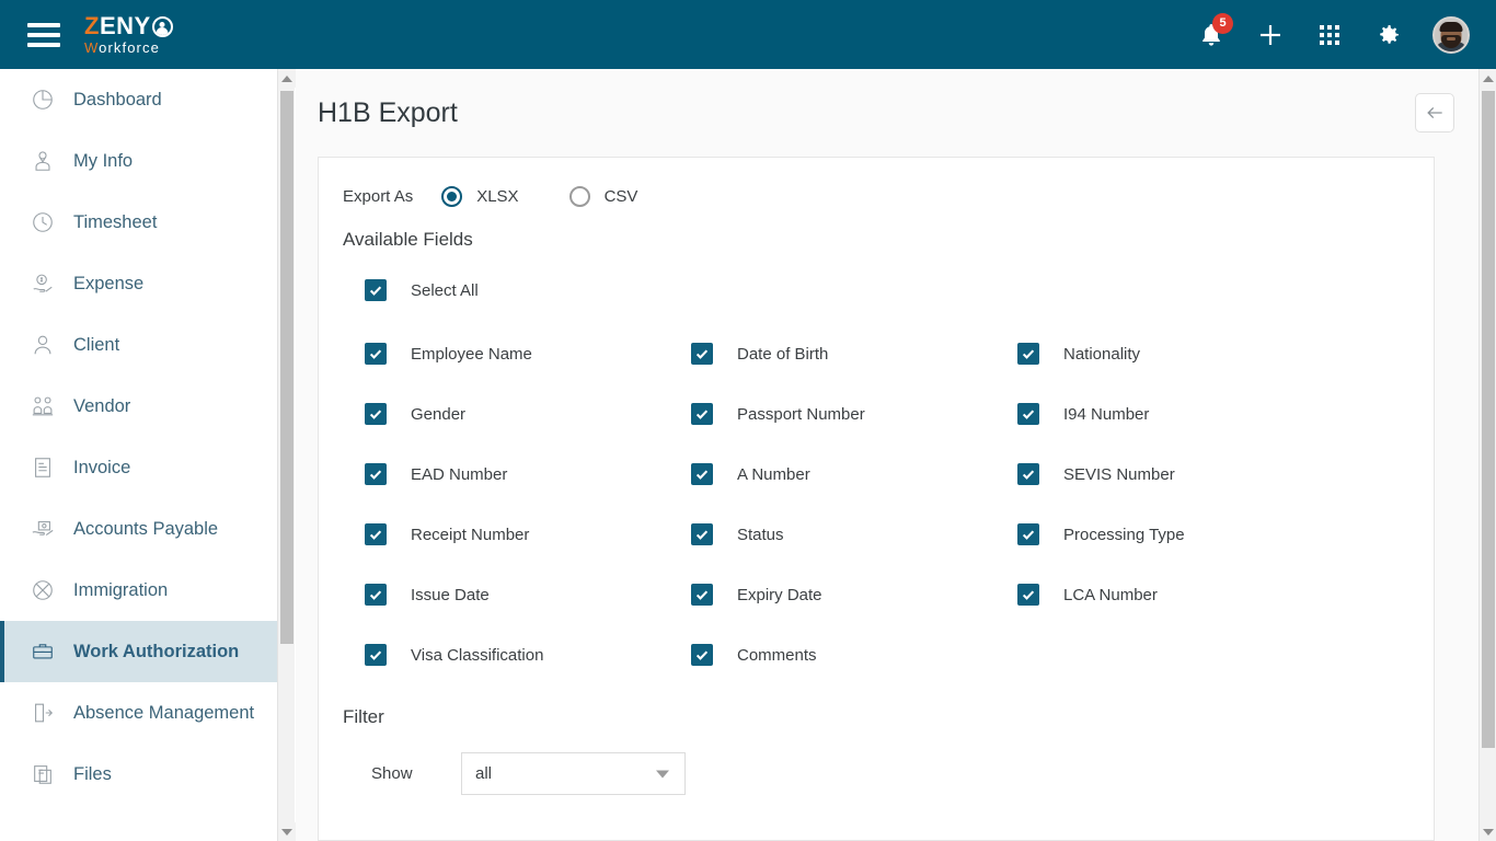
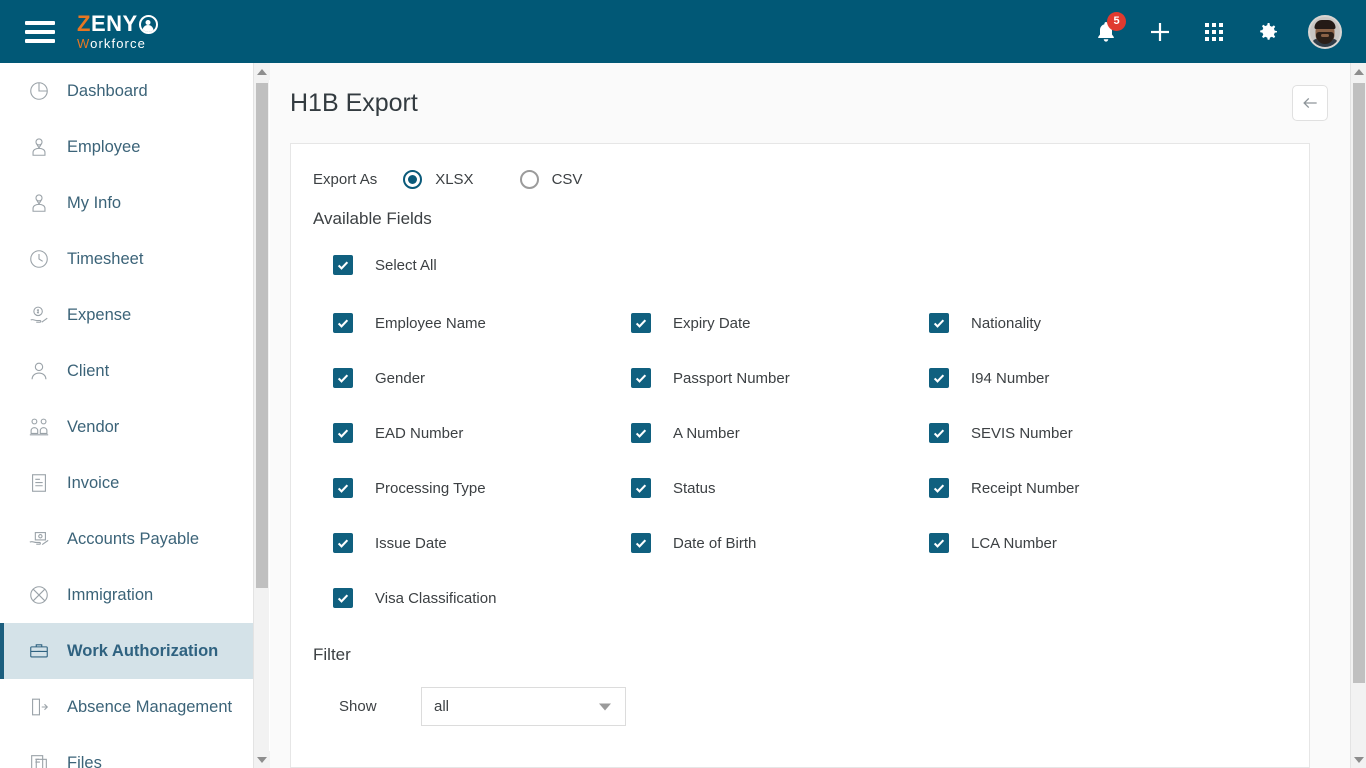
  Z
  ENY
  Workforce
  5
  Dashboard
+ Employee
  My Info
  Timesheet
  Expense
  Client
  Vendor
  Invoice
  Accounts Payable
  Immigration
  Work Authorization
  Absence Management
  Files
  H1B Export
  Export As
  XLSX
  CSV
  Available Fields
  Select All
  Employee Name
- Date of Birth
+ Expiry Date
  Nationality
  Gender
  Passport Number
  I94 Number
  EAD Number
  A Number
  SEVIS Number
- Receipt Number
+ Processing Type
  Status
- Processing Type
+ Receipt Number
  Issue Date
- Expiry Date
+ Date of Birth
  LCA Number
  Visa Classification
- Comments
  Filter
  Show
  all
